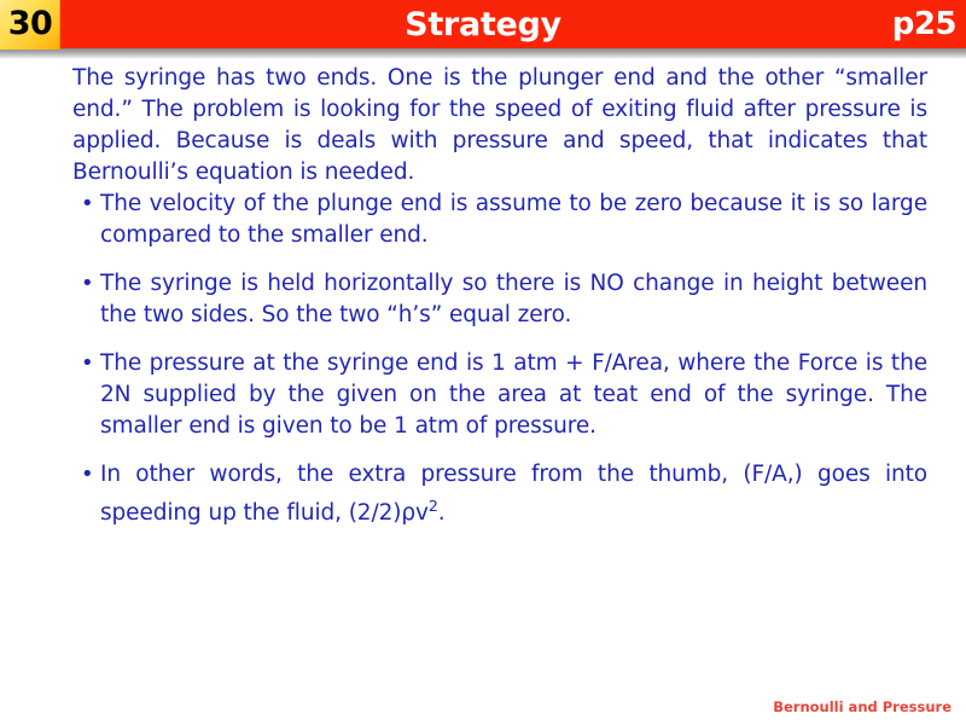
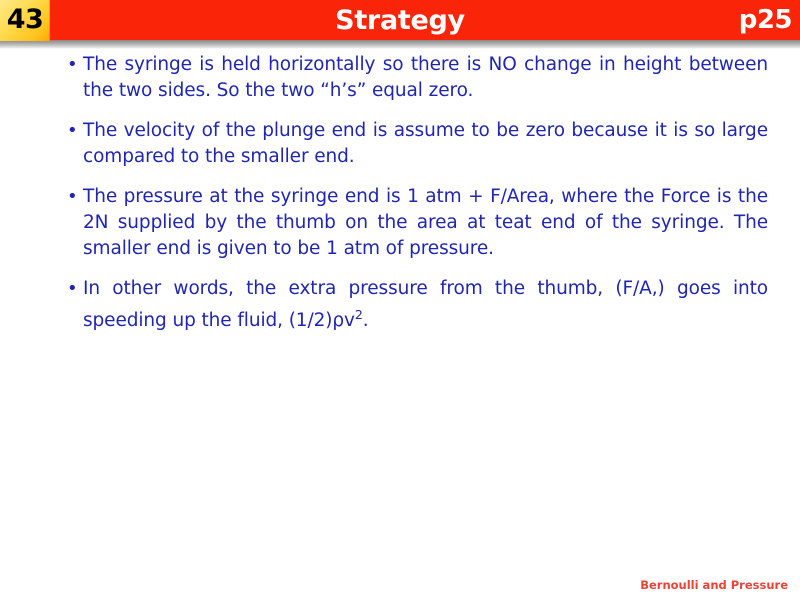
- 30
+ 43
  Strategy
  p25
- The syringe has two ends. One is the plunger end and the other “smaller end.” The problem is looking for the speed of exiting fluid after pressure is applied. Because is deals with pressure and speed, that indicates that Bernoulli’s equation is needed.
  •
- The velocity of the plunge end is assume to be zero because it is so large compared to the smaller end.
+ The syringe is held horizontally so there is NO change in height between the two sides. So the two “h’s” equal zero.
  •
- The syringe is held horizontally so there is NO change in height between the two sides. So the two “h’s” equal zero.
+ The velocity of the plunge end is assume to be zero because it is so large compared to the smaller end.
  •
- The pressure at the syringe end is 1 atm + F/Area, where the Force is the 2N supplied by the given on the area at teat end of the syringe. The smaller end is given to be 1 atm of pressure.
+ The pressure at the syringe end is 1 atm + F/Area, where the Force is the 2N supplied by the thumb on the area at teat end of the syringe. The smaller end is given to be 1 atm of pressure.
  •
- In other words, the extra pressure from the thumb, (F/A,) goes into speeding up the fluid, (2/2)ρv2.
+ In other words, the extra pressure from the thumb, (F/A,) goes into speeding up the fluid, (1/2)ρv2.
  Bernoulli and Pressure
